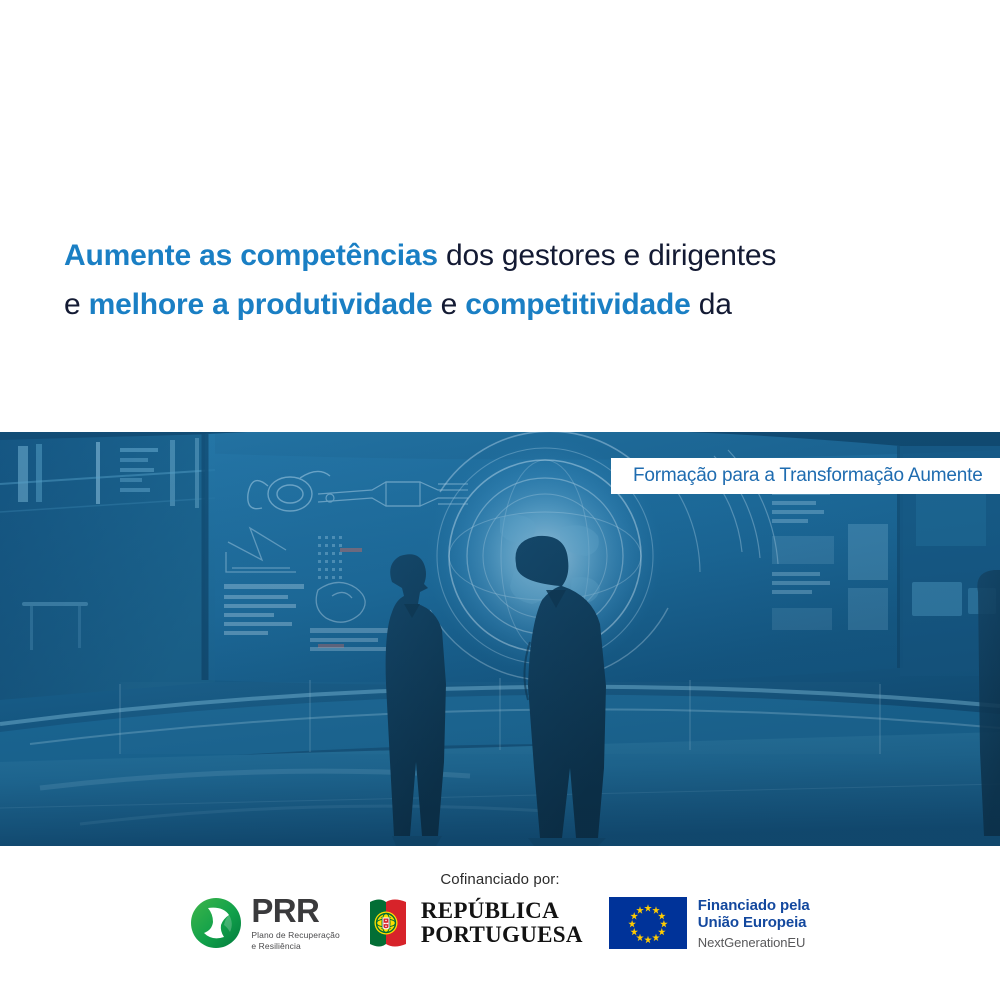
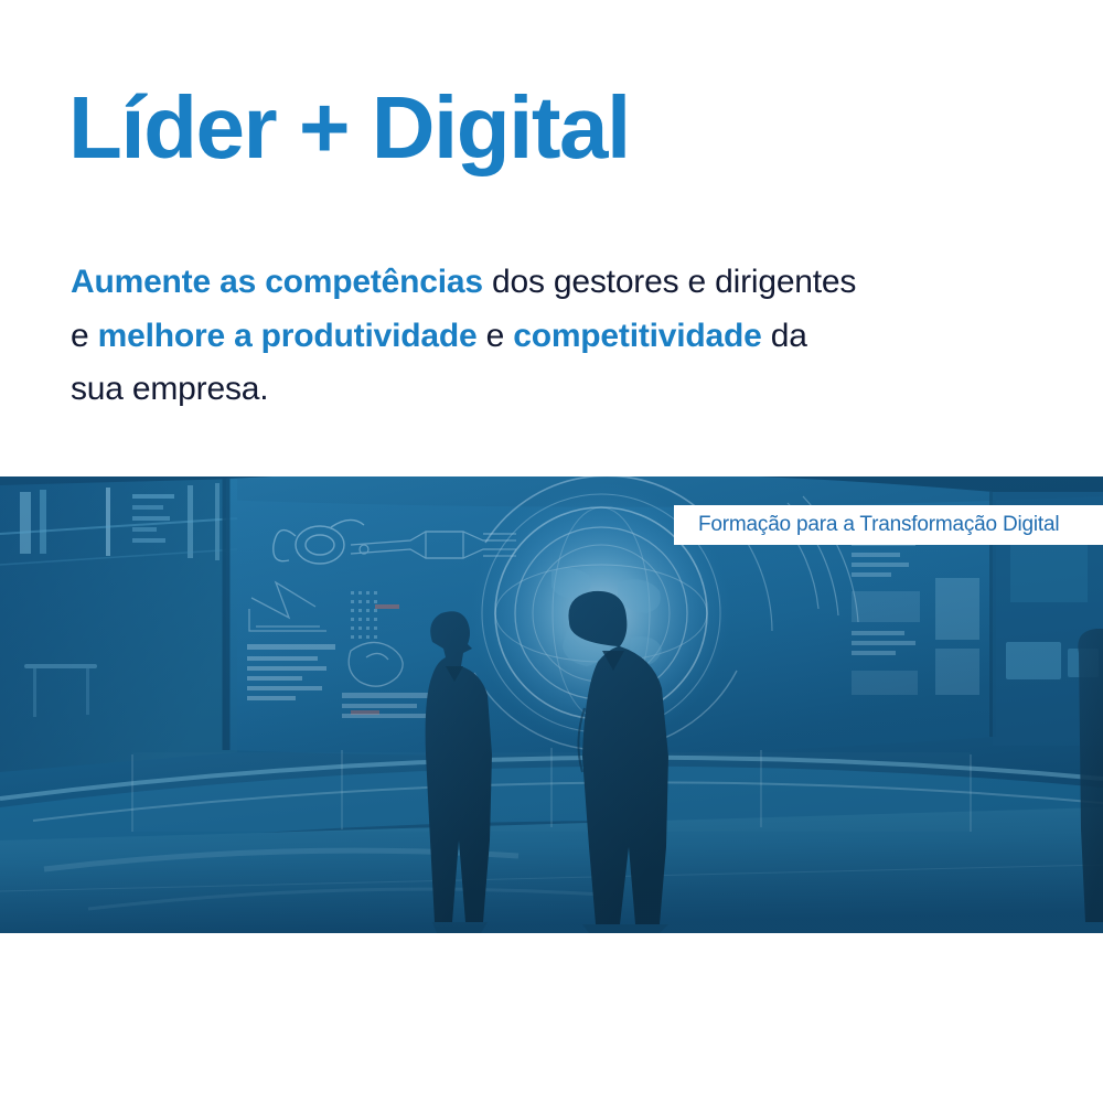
+ Líder + Digital
  Aumente as competências dos gestores e dirigentes
  e melhore a produtividade e competitividade da
+ sua empresa.
- Formação para a Transformação Aumente
+ Formação para a Transformação Digital
- Cofinanciado por:
- PRR
- Plano de Recuperação
- e Resiliência
- REPÚBLICA
- PORTUGUESA
- Financiado pela
- União Europeia
- NextGenerationEU
